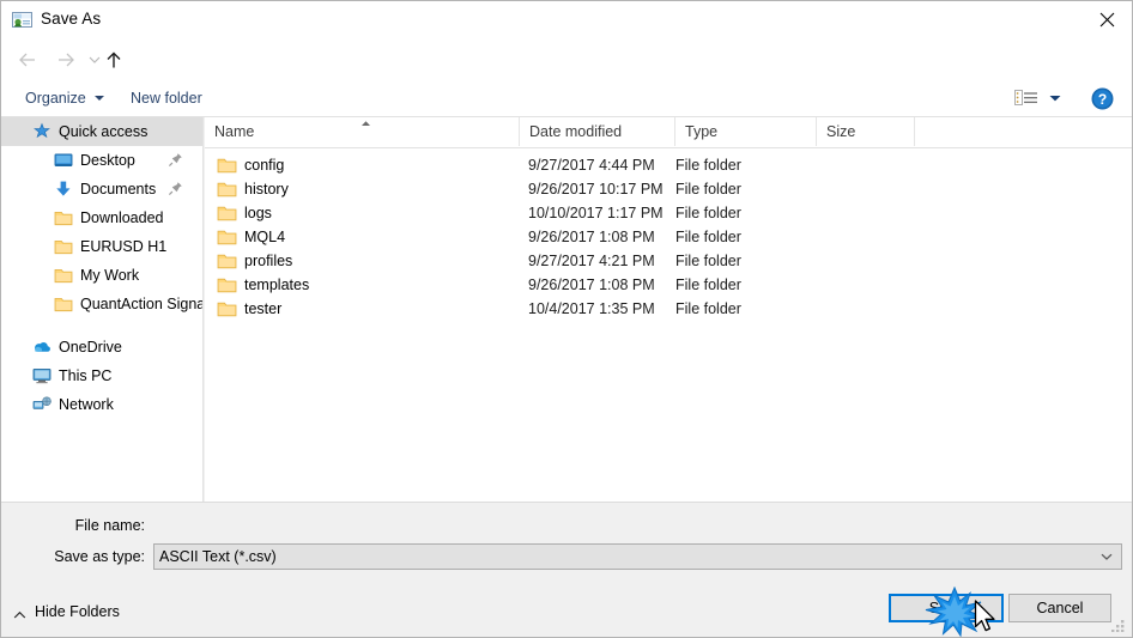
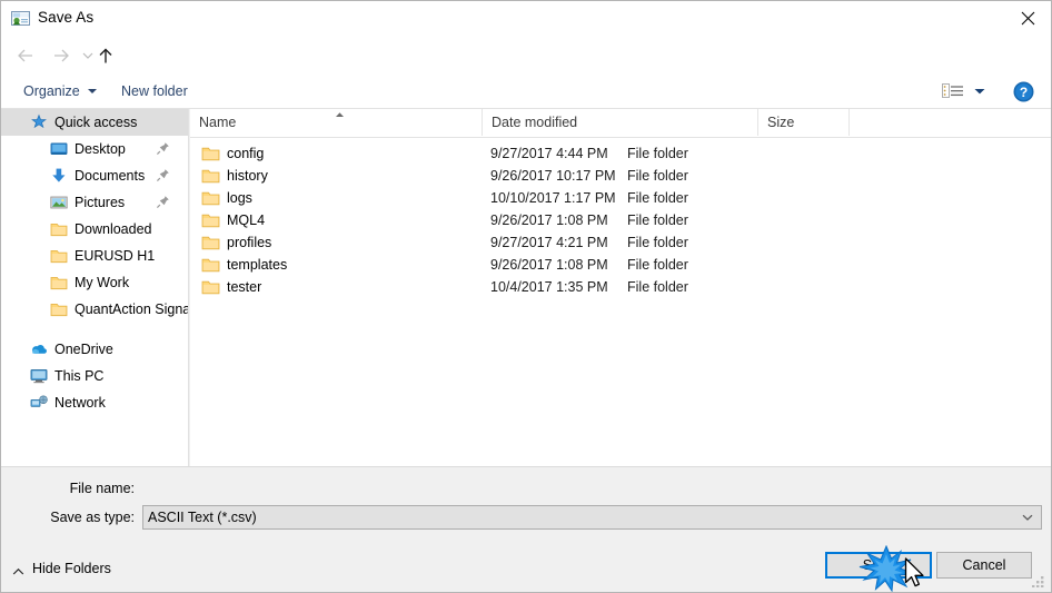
  Save As
  Organize
  New folder
  ?
  Quick access
  Desktop
  Documents
+ Pictures
  Downloaded
  EURUSD H1
  My Work
  QuantAction Signa
  OneDrive
  This PC
  Network
  Name
  Date modified
- Type
  Size
  config
  9/27/2017 4:44 PM
  File folder
  history
  9/26/2017 10:17 PM
  File folder
  logs
  10/10/2017 1:17 PM
  File folder
  MQL4
  9/26/2017 1:08 PM
  File folder
  profiles
  9/27/2017 4:21 PM
  File folder
  templates
  9/26/2017 1:08 PM
  File folder
  tester
  10/4/2017 1:35 PM
  File folder
  File name:
  Save as type:
  ASCII Text (*.csv)
  Hide Folders
  Cancel
